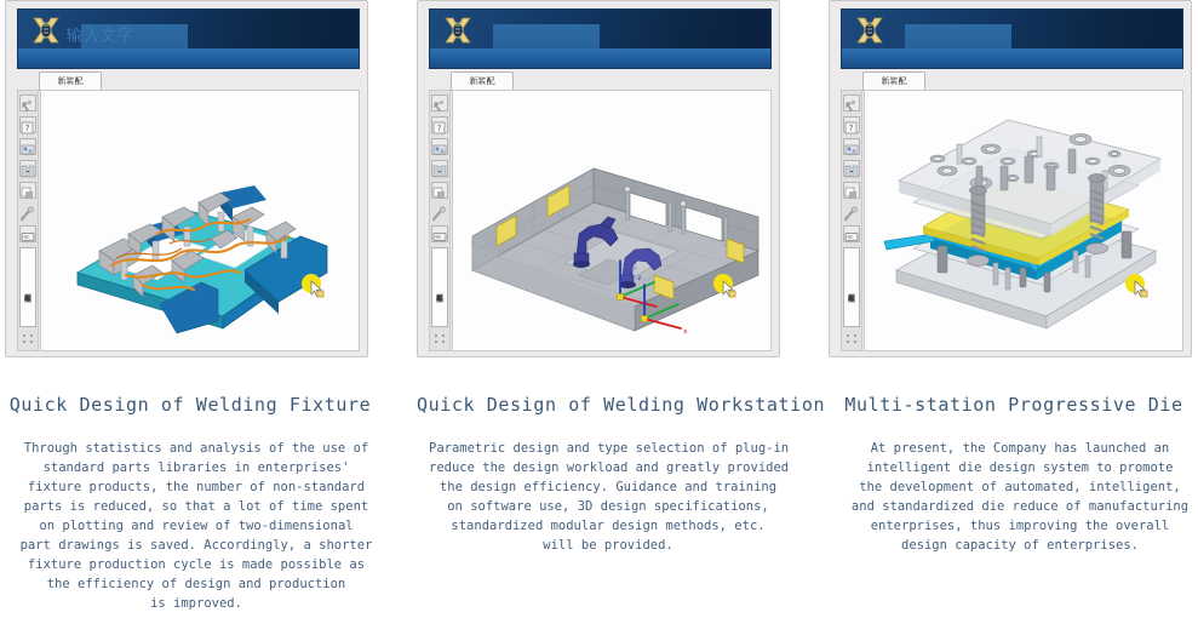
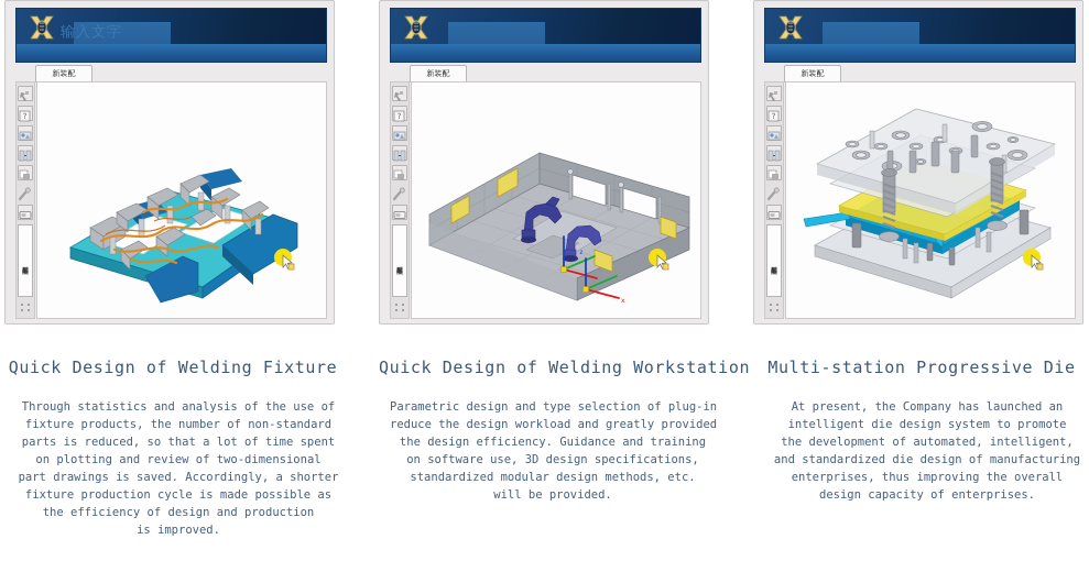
  输入文字
  新装配
  ?
  Quick Design of Welding Fixture
  Through statistics and analysis of the use of
- standard parts libraries in enterprises'
  fixture products, the number of non-standard
  parts is reduced, so that a lot of time spent
  on plotting and review of two-dimensional
  part drawings is saved. Accordingly, a shorter
  fixture production cycle is made possible as
  the efficiency of design and production
  is improved.
  新装配
  ?
  Quick Design of Welding Workstation
  Parametric design and type selection of plug-in
  reduce the design workload and greatly provided
  the design efficiency. Guidance and training
  on software use, 3D design specifications,
  standardized modular design methods, etc.
  will be provided.
  新装配
  ?
  Multi-station Progressive Die
  At present, the Company has launched an
  intelligent die design system to promote
  the development of automated, intelligent,
- and standardized die reduce of manufacturing
+ and standardized die design of manufacturing
  enterprises, thus improving the overall
  design capacity of enterprises.
